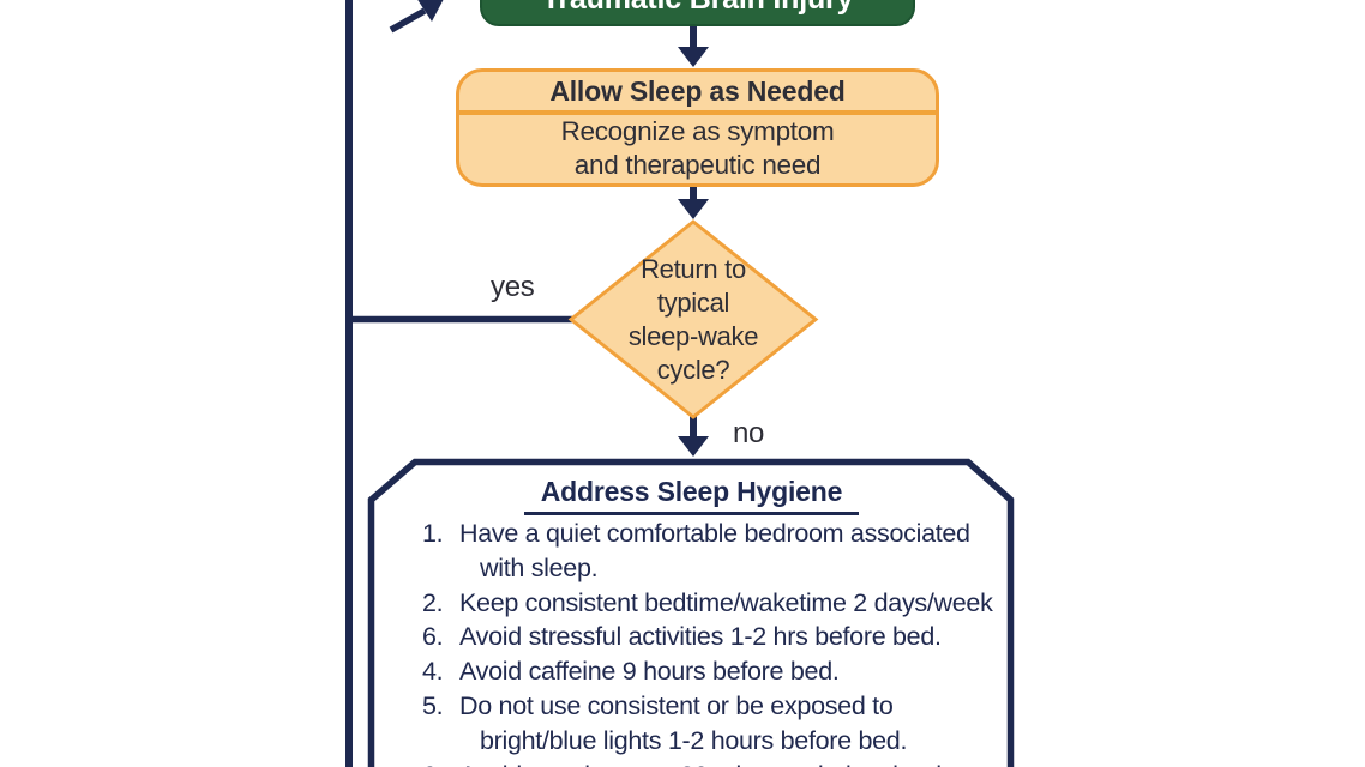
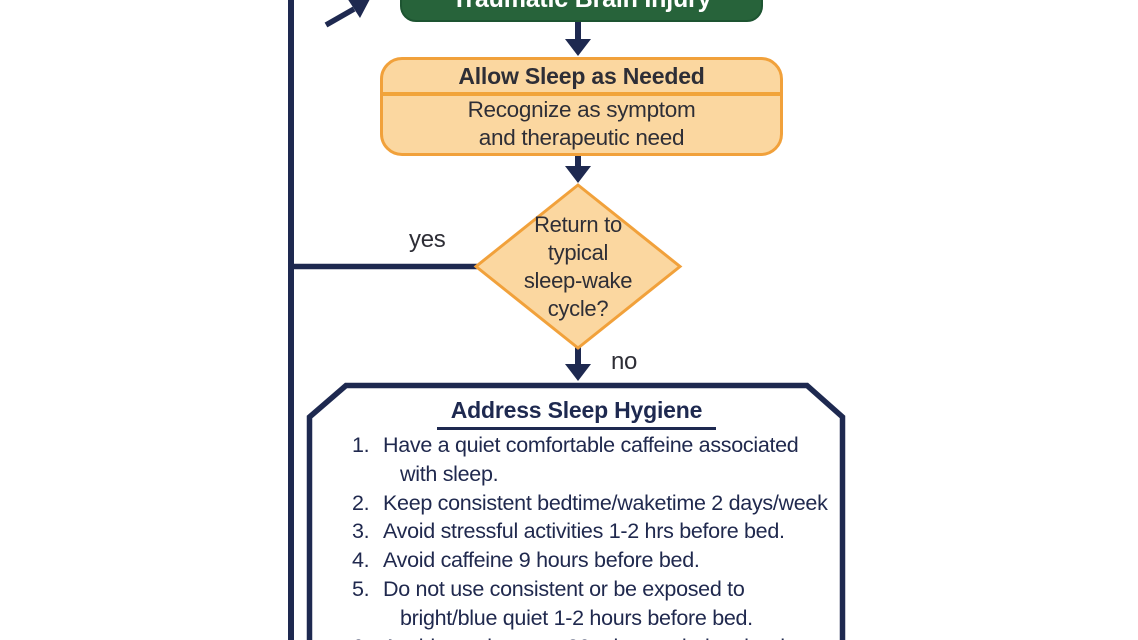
  Allow Sleep as Needed
  Recognize as symptom
  and therapeutic need
  Return to
  typical
  sleep-wake
  cycle?
  yes
  no
  Address Sleep Hygiene
  1.
- Have a quiet comfortable bedroom associated
+ Have a quiet comfortable caffeine associated
  with sleep.
  2.
  Keep consistent bedtime/waketime 2 days/week
- 6.
+ 3.
  Avoid stressful activities 1-2 hrs before bed.
  4.
  Avoid caffeine 9 hours before bed.
  5.
  Do not use consistent or be exposed to
- bright/blue lights 1-2 hours before bed.
+ bright/blue quiet 1-2 hours before bed.
